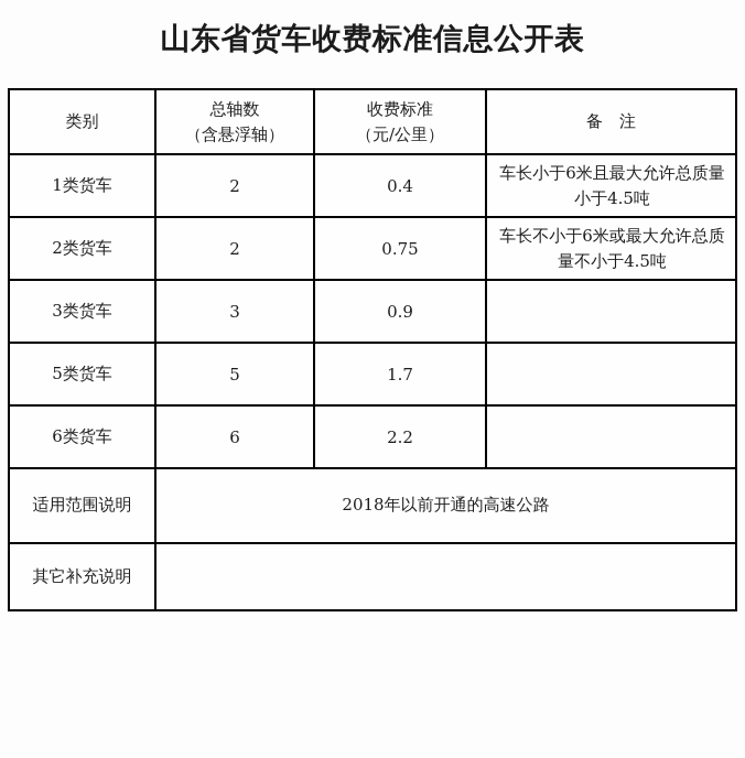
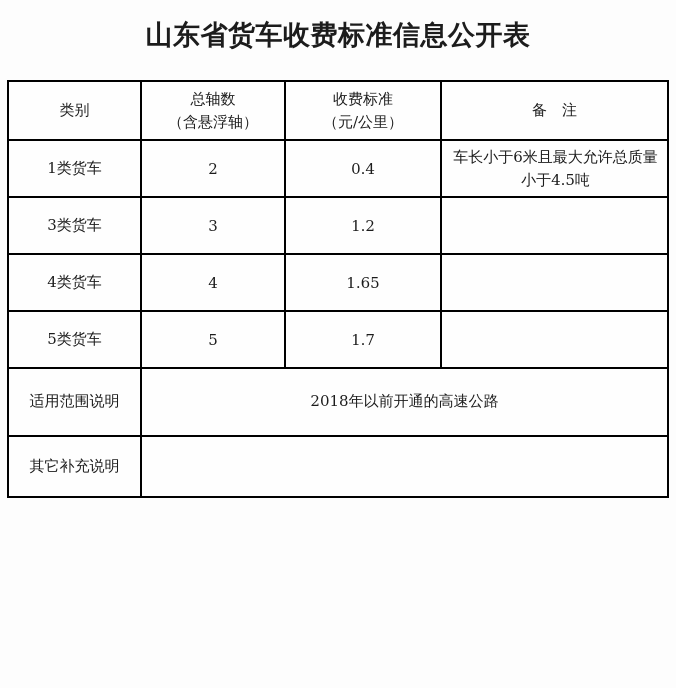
  山东省货车收费标准信息公开表
  类别	总轴数 （含悬浮轴）	收费标准 （元/公里）	备 注
  1类货车	2	0.4	车长小于6米且最大允许总质量小于4.5吨
- 2类货车	2	0.75	车长不小于6米或最大允许总质量不小于4.5吨
- 3类货车	3	0.9
+ 3类货车	3	1.2
+ 4类货车	4	1.65
  5类货车	5	1.7
- 6类货车	6	2.2
  适用范围说明	2018年以前开通的高速公路
  其它补充说明
